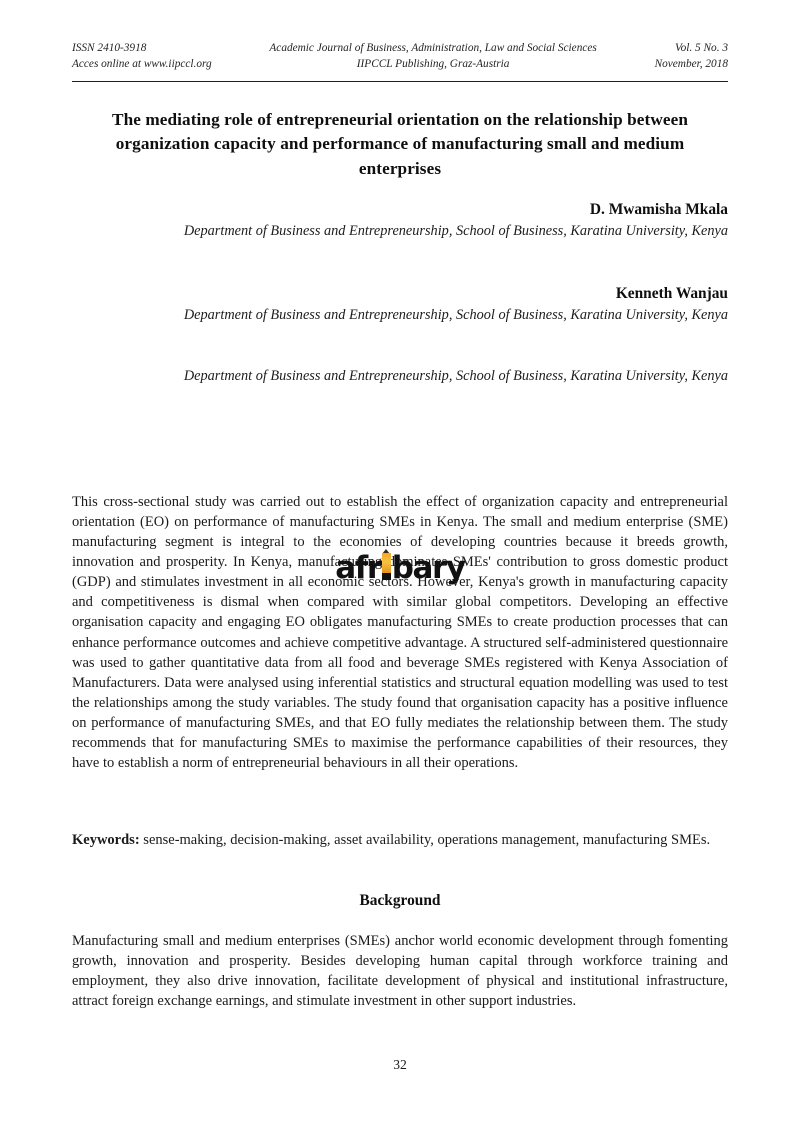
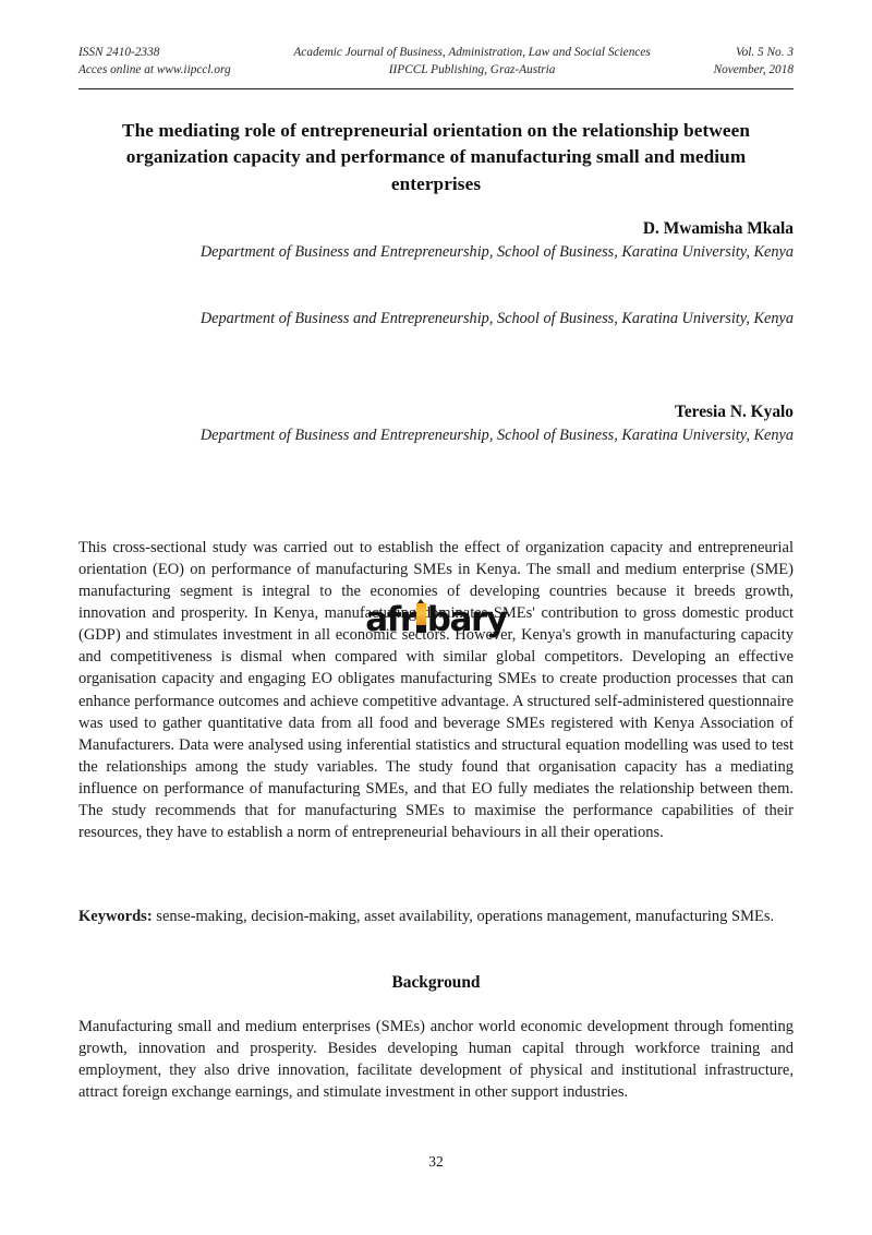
- ISSN 2410-3918
+ ISSN 2410-2338
  Acces online at www.iipccl.org
  Academic Journal of Business, Administration, Law and Social Sciences
  IIPCCL Publishing, Graz-Austria
  Vol. 5 No. 3
  November, 2018
  The mediating role of entrepreneurial orientation on the relationship between organization capacity and performance of manufacturing small and medium enterprises
  D. Mwamisha Mkala
  Department of Business and Entrepreneurship, School of Business, Karatina University, Kenya
- Kenneth Wanjau
  Department of Business and Entrepreneurship, School of Business, Karatina University, Kenya
+ Teresia N. Kyalo
  Department of Business and Entrepreneurship, School of Business, Karatina University, Kenya
- This cross-sectional study was carried out to establish the effect of organization capacity and entrepreneurial orientation (EO) on performance of manufacturing SMEs in Kenya. The small and medium enterprise (SME) manufacturing segment is integral to the economies of developing countries because it breeds growth, innovation and prosperity. In Kenya, manufacturing dominates SMEs' contribution to gross domestic product (GDP) and stimulates investment in all economic sectors. However, Kenya's growth in manufacturing capacity and competitiveness is dismal when compared with similar global competitors. Developing an effective organisation capacity and engaging EO obligates manufacturing SMEs to create production processes that can enhance performance outcomes and achieve competitive advantage. A structured self-administered questionnaire was used to gather quantitative data from all food and beverage SMEs registered with Kenya Association of Manufacturers. Data were analysed using inferential statistics and structural equation modelling was used to test the relationships among the study variables. The study found that organisation capacity has a positive influence on performance of manufacturing SMEs, and that EO fully mediates the relationship between them. The study recommends that for manufacturing SMEs to maximise the performance capabilities of their resources, they have to establish a norm of entrepreneurial behaviours in all their operations.
+ This cross-sectional study was carried out to establish the effect of organization capacity and entrepreneurial orientation (EO) on performance of manufacturing SMEs in Kenya. The small and medium enterprise (SME) manufacturing segment is integral to the economies of developing countries because it breeds growth, innovation and prosperity. In Kenya, manufacturing dominates SMEs' contribution to gross domestic product (GDP) and stimulates investment in all economic sectors. However, Kenya's growth in manufacturing capacity and competitiveness is dismal when compared with similar global competitors. Developing an effective organisation capacity and engaging EO obligates manufacturing SMEs to create production processes that can enhance performance outcomes and achieve competitive advantage. A structured self-administered questionnaire was used to gather quantitative data from all food and beverage SMEs registered with Kenya Association of Manufacturers. Data were analysed using inferential statistics and structural equation modelling was used to test the relationships among the study variables. The study found that organisation capacity has a mediating influence on performance of manufacturing SMEs, and that EO fully mediates the relationship between them. The study recommends that for manufacturing SMEs to maximise the performance capabilities of their resources, they have to establish a norm of entrepreneurial behaviours in all their operations.
  afr
  bary
  Keywords: sense-making, decision-making, asset availability, operations management, manufacturing SMEs.
  Background
  Manufacturing small and medium enterprises (SMEs) anchor world economic development through fomenting growth, innovation and prosperity. Besides developing human capital through workforce training and employment, they also drive innovation, facilitate development of physical and institutional infrastructure, attract foreign exchange earnings, and stimulate investment in other support industries.
  32
